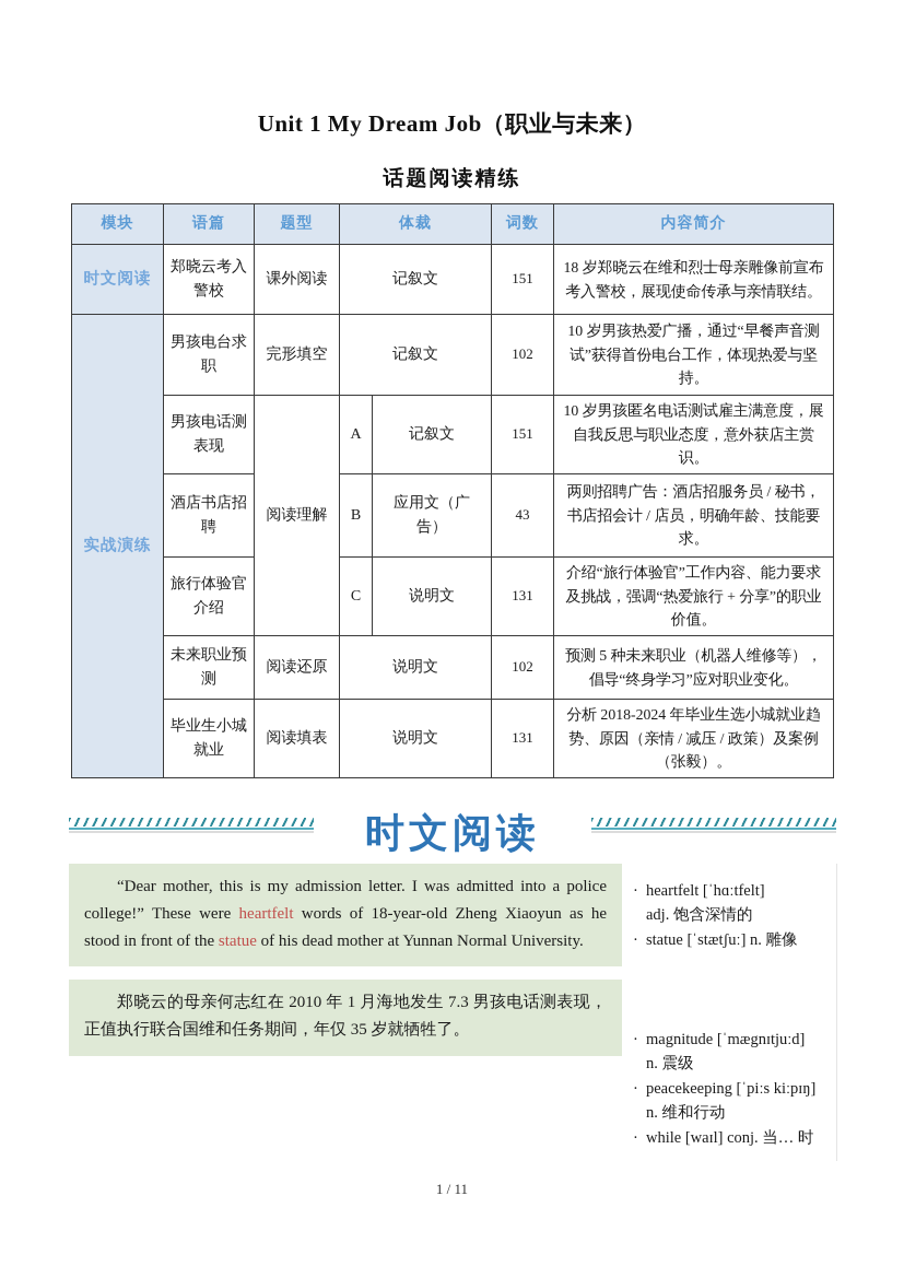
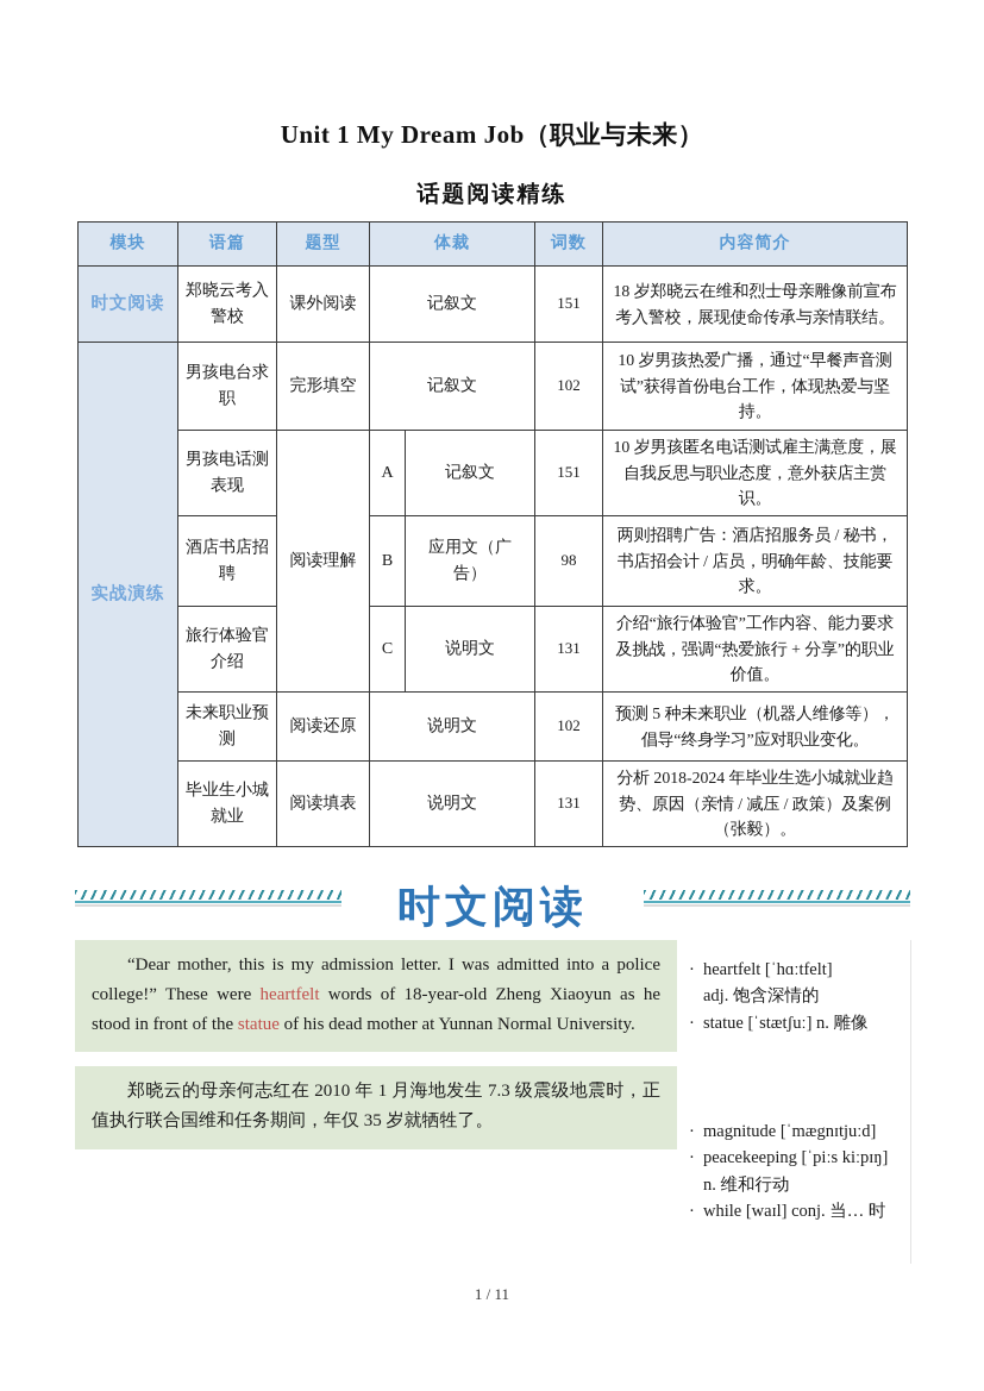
  Unit 1 My Dream Job（职业与未来）
  话题阅读精练
  模块	语篇	题型	体裁	词数	内容简介
  时文阅读	郑晓云考入警校	课外阅读	记叙文	151	18 岁郑晓云在维和烈士母亲雕像前宣布考入警校，展现使命传承与亲情联结。
  实战演练	男孩电台求职	完形填空	记叙文	102	10 岁男孩热爱广播，通过“早餐声音测试”获得首份电台工作，体现热爱与坚持。
  男孩电话测表现	阅读理解	A	记叙文	151	10 岁男孩匿名电话测试雇主满意度，展自我反思与职业态度，意外获店主赏识。
- 酒店书店招聘	B	应用文（广告）	43	两则招聘广告：酒店招服务员 / 秘书，书店招会计 / 店员，明确年龄、技能要求。
+ 酒店书店招聘	B	应用文（广告）	98	两则招聘广告：酒店招服务员 / 秘书，书店招会计 / 店员，明确年龄、技能要求。
  旅行体验官介绍	C	说明文	131	介绍“旅行体验官”工作内容、能力要求及挑战，强调“热爱旅行 + 分享”的职业价值。
  未来职业预测	阅读还原	说明文	102	预测 5 种未来职业（机器人维修等），倡导“终身学习”应对职业变化。
  毕业生小城就业	阅读填表	说明文	131	分析 2018-2024 年毕业生选小城就业趋势、原因（亲情 / 减压 / 政策）及案例（张毅）。
  时文阅读
  “Dear mother, this is my admission letter. I was admitted into a police college!” These were heartfelt words of 18-year-old Zheng Xiaoyun as he stood in front of the statue of his dead mother at Yunnan Normal University.
- 郑晓云的母亲何志红在 2010 年 1 月海地发生 7.3 男孩电话测表现，正值执行联合国维和任务期间，年仅 35 岁就牺牲了。
+ 郑晓云的母亲何志红在 2010 年 1 月海地发生 7.3 级震级地震时，正值执行联合国维和任务期间，年仅 35 岁就牺牲了。
  ·
  heartfelt [ˈhɑːtfelt]
  adj. 饱含深情的
  ·
  statue [ˈstætʃuː] n. 雕像
  ·
  magnitude [ˈmægnɪtjuːd]
- n. 震级
  ·
  peacekeeping [ˈpiːs kiːpɪŋ]
  n. 维和行动
  ·
  while [waɪl] conj. 当… 时
  1 / 11
